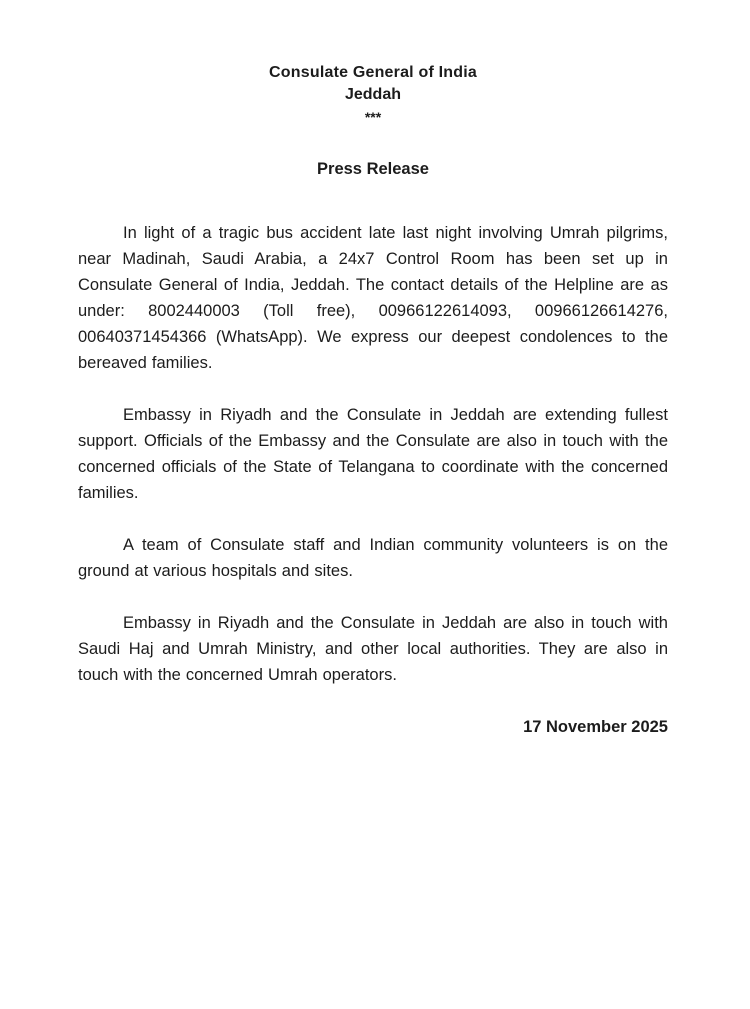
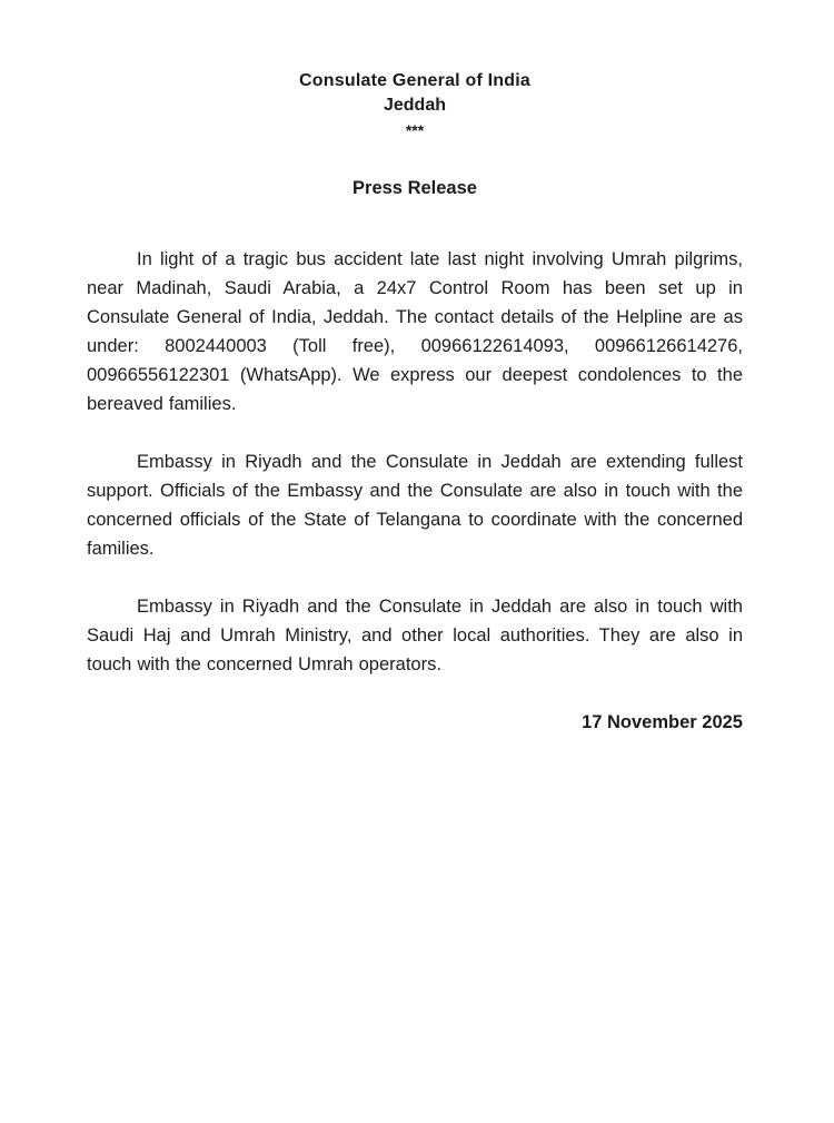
  Consulate General of India
  Jeddah
  ***
  Press Release
- In light of a tragic bus accident late last night involving Umrah pilgrims, near Madinah, Saudi Arabia, a 24x7 Control Room has been set up in Consulate General of India, Jeddah. The contact details of the Helpline are as under: 8002440003 (Toll free), 00966122614093, 00966126614276, 00640371454366 (WhatsApp). We express our deepest condolences to the bereaved families.
+ In light of a tragic bus accident late last night involving Umrah pilgrims, near Madinah, Saudi Arabia, a 24x7 Control Room has been set up in Consulate General of India, Jeddah. The contact details of the Helpline are as under: 8002440003 (Toll free), 00966122614093, 00966126614276, 00966556122301 (WhatsApp). We express our deepest condolences to the bereaved families.
  Embassy in Riyadh and the Consulate in Jeddah are extending fullest support. Officials of the Embassy and the Consulate are also in touch with the concerned officials of the State of Telangana to coordinate with the concerned families.
- A team of Consulate staff and Indian community volunteers is on the ground at various hospitals and sites.
  Embassy in Riyadh and the Consulate in Jeddah are also in touch with Saudi Haj and Umrah Ministry, and other local authorities. They are also in touch with the concerned Umrah operators.
  17 November 2025
